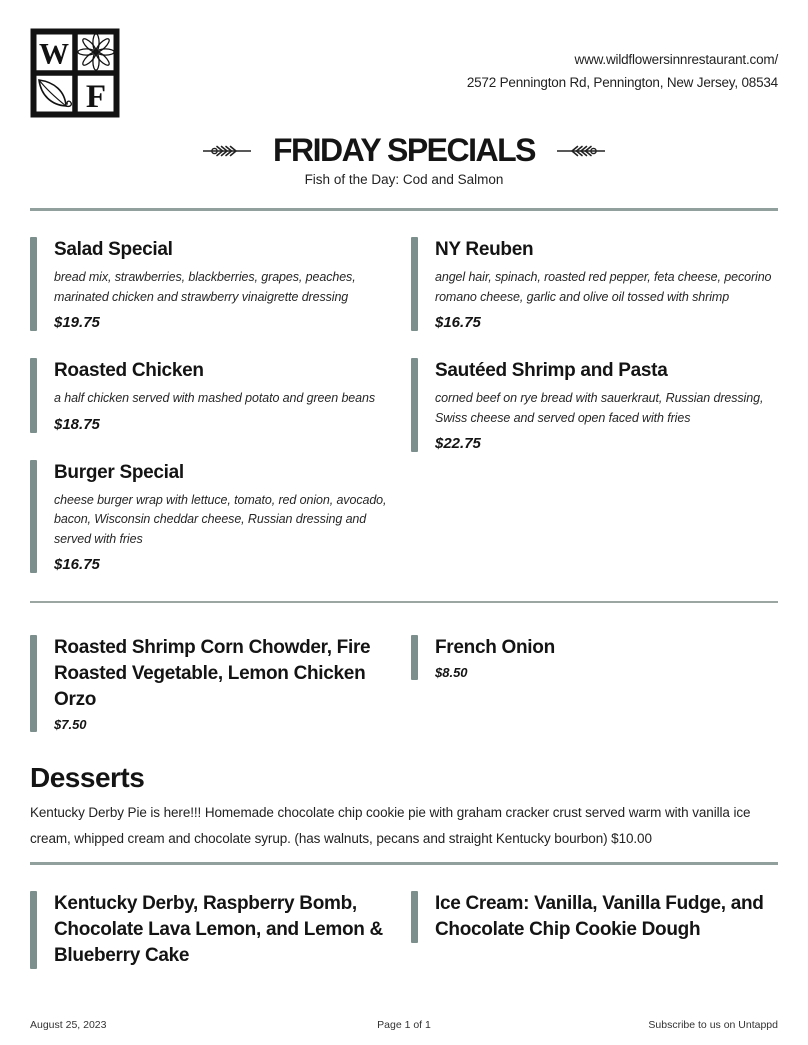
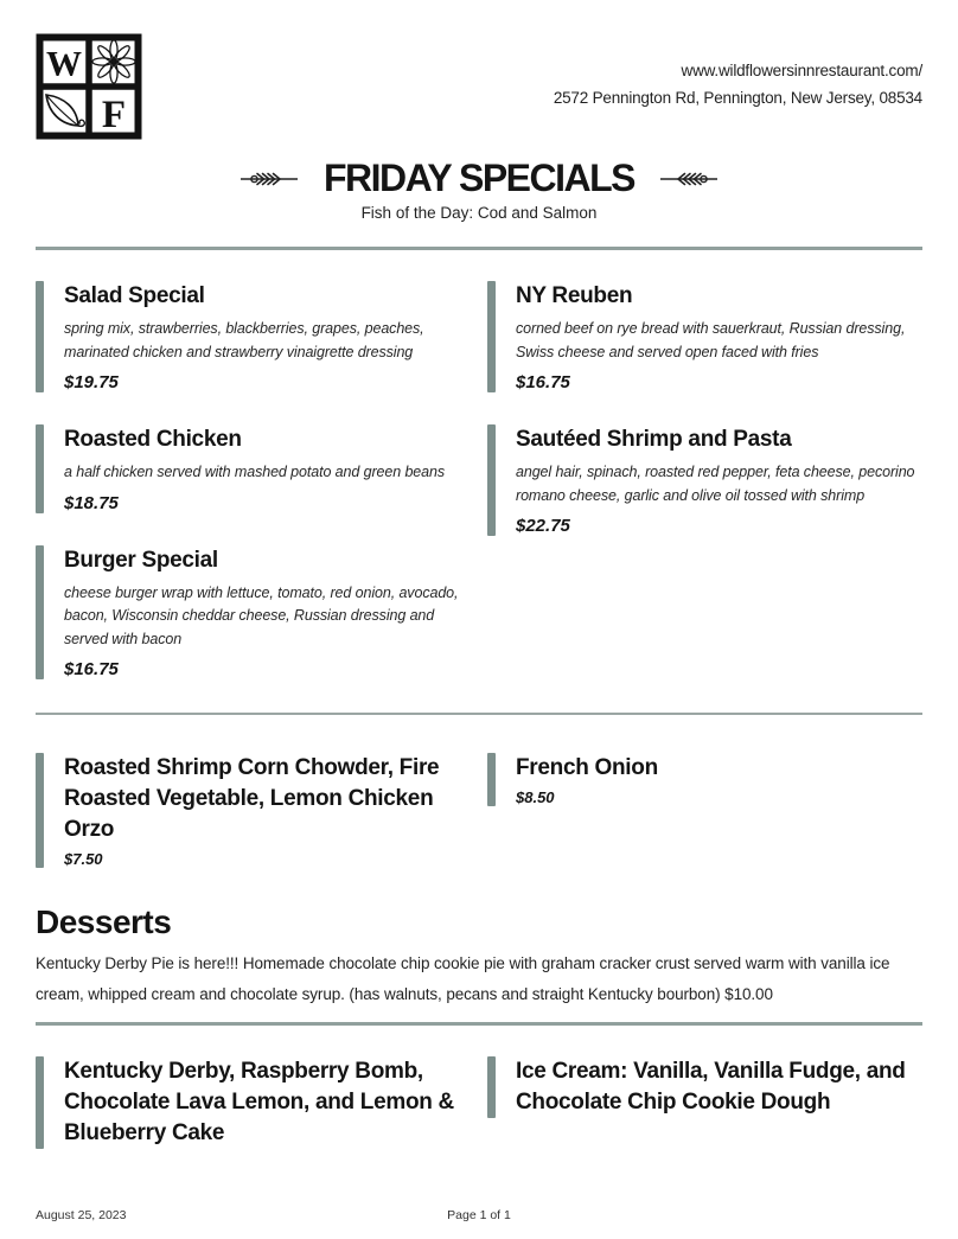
  W
  F
  www.wildflowersinnrestaurant.com/
  2572 Pennington Rd, Pennington, New Jersey, 08534
  FRIDAY SPECIALS
  Fish of the Day: Cod and Salmon
  Salad Special
- bread mix, strawberries, blackberries, grapes, peaches, marinated chicken and strawberry vinaigrette dressing
+ spring mix, strawberries, blackberries, grapes, peaches, marinated chicken and strawberry vinaigrette dressing
  $19.75
  Roasted Chicken
  a half chicken served with mashed potato and green beans
  $18.75
  Burger Special
- cheese burger wrap with lettuce, tomato, red onion, avocado, bacon, Wisconsin cheddar cheese, Russian dressing and served with fries
+ cheese burger wrap with lettuce, tomato, red onion, avocado, bacon, Wisconsin cheddar cheese, Russian dressing and served with bacon
  $16.75
  NY Reuben
- angel hair, spinach, roasted red pepper, feta cheese, pecorino romano cheese, garlic and olive oil tossed with shrimp
+ corned beef on rye bread with sauerkraut, Russian dressing, Swiss cheese and served open faced with fries
  $16.75
  Sautéed Shrimp and Pasta
- corned beef on rye bread with sauerkraut, Russian dressing, Swiss cheese and served open faced with fries
+ angel hair, spinach, roasted red pepper, feta cheese, pecorino romano cheese, garlic and olive oil tossed with shrimp
  $22.75
  Roasted Shrimp Corn Chowder, Fire Roasted Vegetable, Lemon Chicken Orzo
  $7.50
  French Onion
  $8.50
  Desserts
  Kentucky Derby Pie is here!!! Homemade chocolate chip cookie pie with graham cracker crust served warm with vanilla ice cream, whipped cream and chocolate syrup. (has walnuts, pecans and straight Kentucky bourbon) $10.00
  Kentucky Derby, Raspberry Bomb, Chocolate Lava Lemon, and Lemon & Blueberry Cake
  Ice Cream: Vanilla, Vanilla Fudge, and Chocolate Chip Cookie Dough
  August 25, 2023
  Page 1 of 1
- Subscribe to us on Untappd
